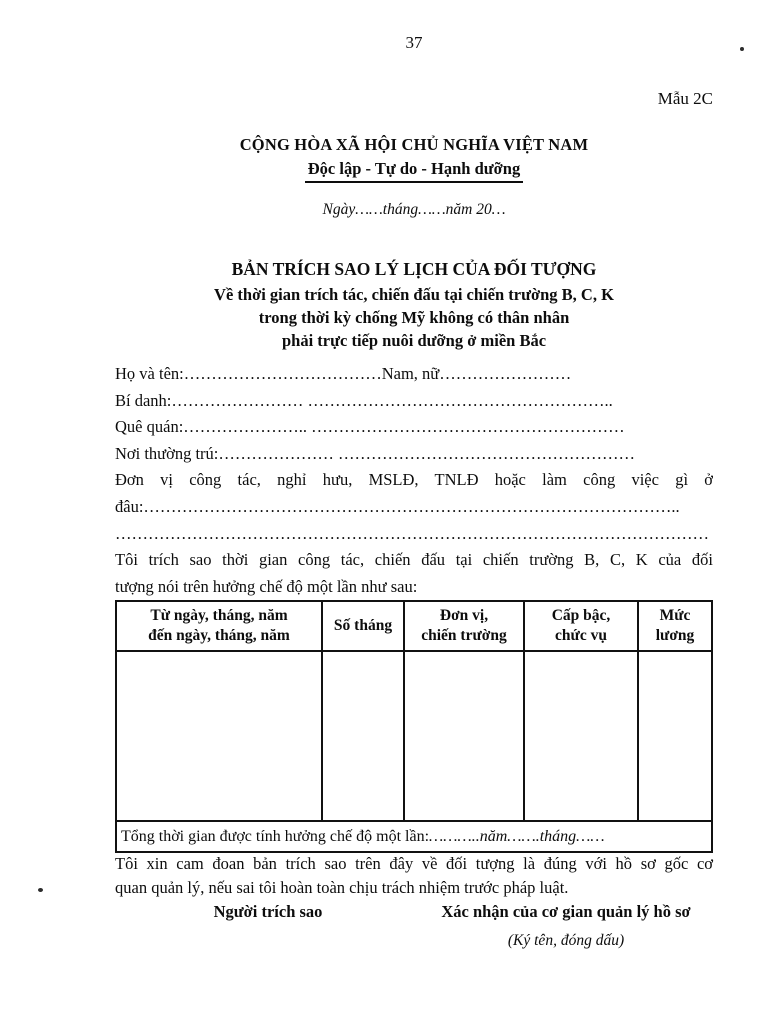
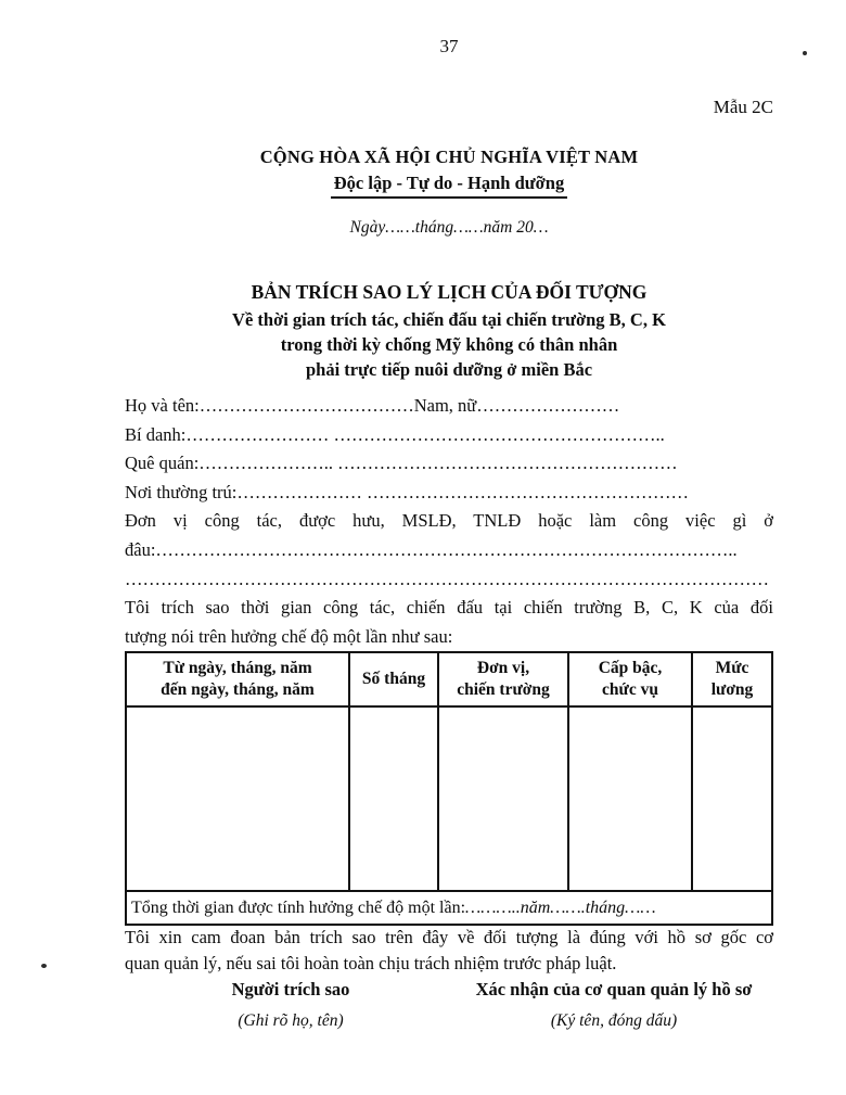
  37
  Mẫu 2C
  CỘNG HÒA XÃ HỘI CHỦ NGHĨA VIỆT NAM
  Độc lập - Tự do - Hạnh dưỡng
  Ngày……tháng……năm 20…
  BẢN TRÍCH SAO LÝ LỊCH CỦA ĐỐI TƯỢNG
  Về thời gian trích tác, chiến đấu tại chiến trường B, C, K
  trong thời kỳ chống Mỹ không có thân nhân
  phải trực tiếp nuôi dưỡng ở miền Bắc
  Họ và tên:………………………………Nam, nữ……………………
  Bí danh:…………………… ………………………………………………..
  Quê quán:………………….. …………………………………………………
  Nơi thường trú:………………… ………………………………………………
- Đơn vị công tác, nghỉ hưu, MSLĐ, TNLĐ hoặc làm công việc gì ở
+ Đơn vị công tác, được hưu, MSLĐ, TNLĐ hoặc làm công việc gì ở
  đâu:……………………………………………………………………………………..
  ………………………………………………………………………………………………
  Tôi trích sao thời gian công tác, chiến đấu tại chiến trường B, C, K của đối
  tượng nói trên hưởng chế độ một lần như sau:
  Từ ngày, tháng, năm đến ngày, tháng, năm	Số tháng	Đơn vị, chiến trường	Cấp bậc, chức vụ	Mức lương
  Tổng thời gian được tính hưởng chế độ một lần:………..năm…….tháng……
  Tôi xin cam đoan bản trích sao trên đây về đối tượng là đúng với hồ sơ gốc cơ
  quan quản lý, nếu sai tôi hoàn toàn chịu trách nhiệm trước pháp luật.
  Người trích sao
+ (Ghi rõ họ, tên)
- Xác nhận của cơ gian quản lý hồ sơ
+ Xác nhận của cơ quan quản lý hồ sơ
  (Ký tên, đóng dấu)
